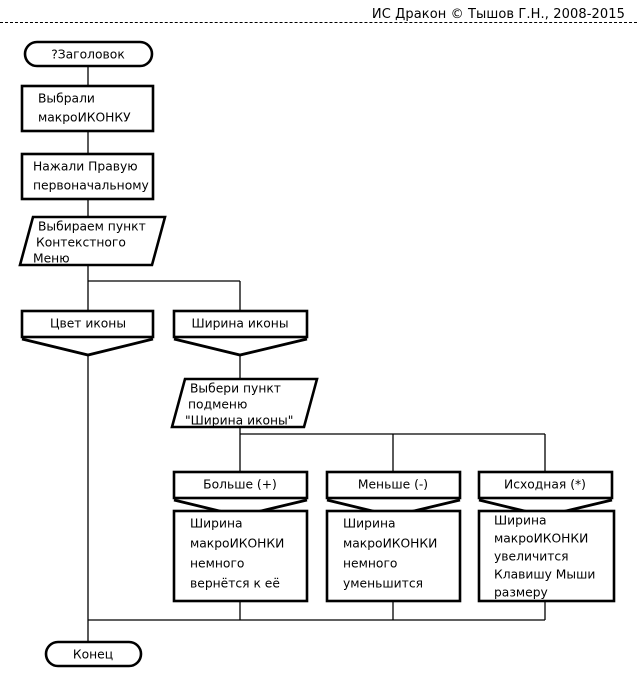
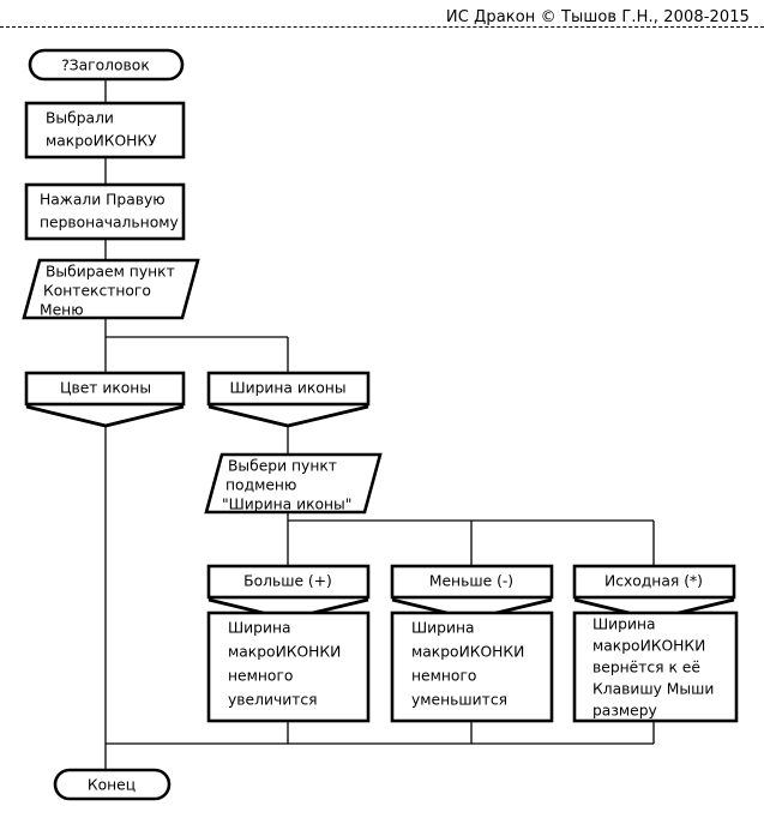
  ИС Дракон © Тышов Г.Н., 2008-2015
  ?Заголовок
  Выбрали
  макроИКОНКУ
  Нажали Правую
  первоначальному
  Выбираем пункт
  Контекстного
  Меню
  Цвет иконы
  Ширина иконы
  Выбери пункт
  подменю
  "Ширина иконы"
  Больше (+)
  Меньше (-)
  Исходная (*)
  Ширина
  макроИКОНКИ
  немного
- вернётся к её
+ увеличится
  Ширина
  макроИКОНКИ
  немного
  уменьшится
  Ширина
  макроИКОНКИ
- увеличится
+ вернётся к её
  Клавишу Мыши
  размеру
  Конец
